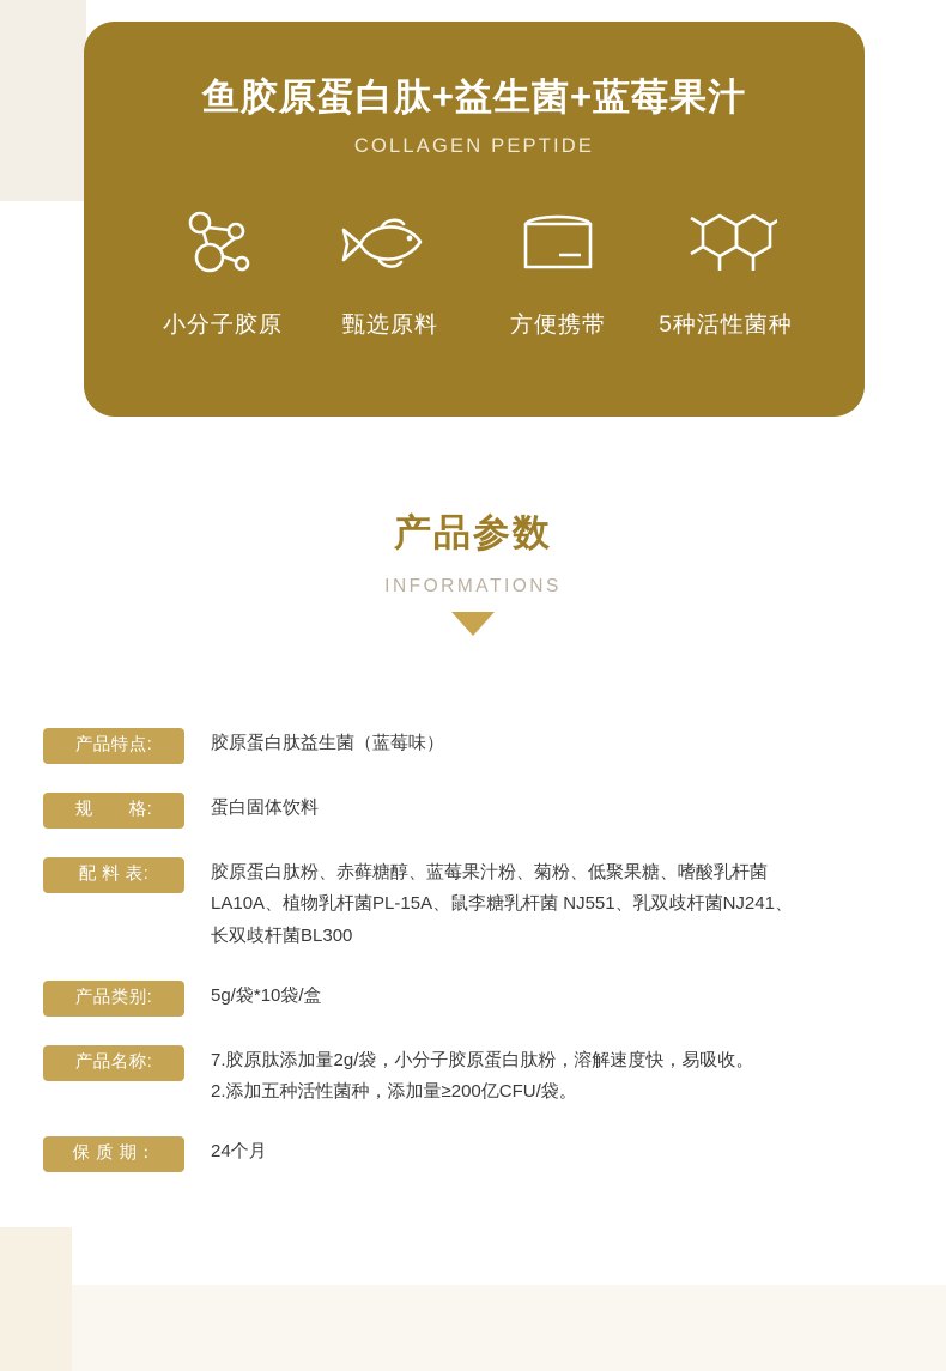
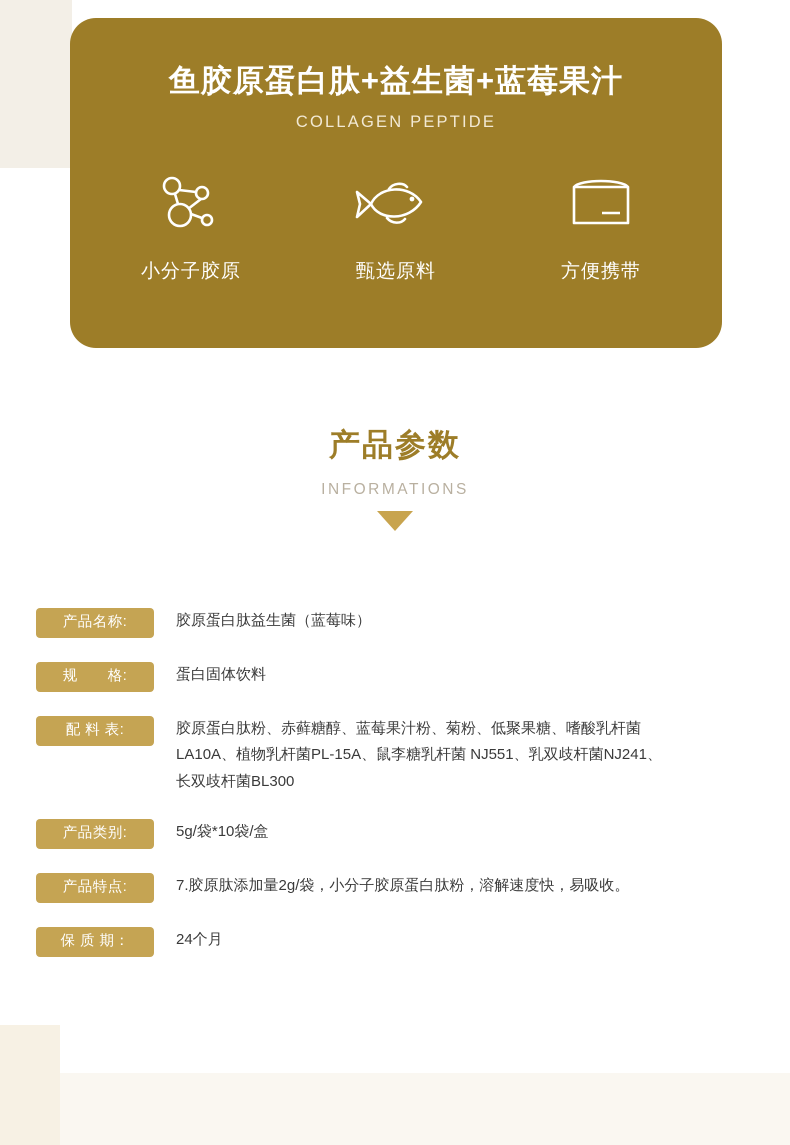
  鱼胶原蛋白肽+益生菌+蓝莓果汁
  COLLAGEN PEPTIDE
  小分子胶原
  甄选原料
  方便携带
- 5种活性菌种
  产品参数
  INFORMATIONS
- 产品特点:
+ 产品名称:
  胶原蛋白肽益生菌（蓝莓味）
  规 格:
  蛋白固体饮料
  配 料 表:
  胶原蛋白肽粉、赤藓糖醇、蓝莓果汁粉、菊粉、低聚果糖、嗜酸乳杆菌
  LA10A、植物乳杆菌PL-15A、鼠李糖乳杆菌 NJ551、乳双歧杆菌NJ241、
  长双歧杆菌BL300
  产品类别:
  5g/袋*10袋/盒
- 产品名称:
+ 产品特点:
  7.胶原肽添加量2g/袋，小分子胶原蛋白肽粉，溶解速度快，易吸收。
- 2.添加五种活性菌种，添加量≥200亿CFU/袋。
  保 质 期：
  24个月
